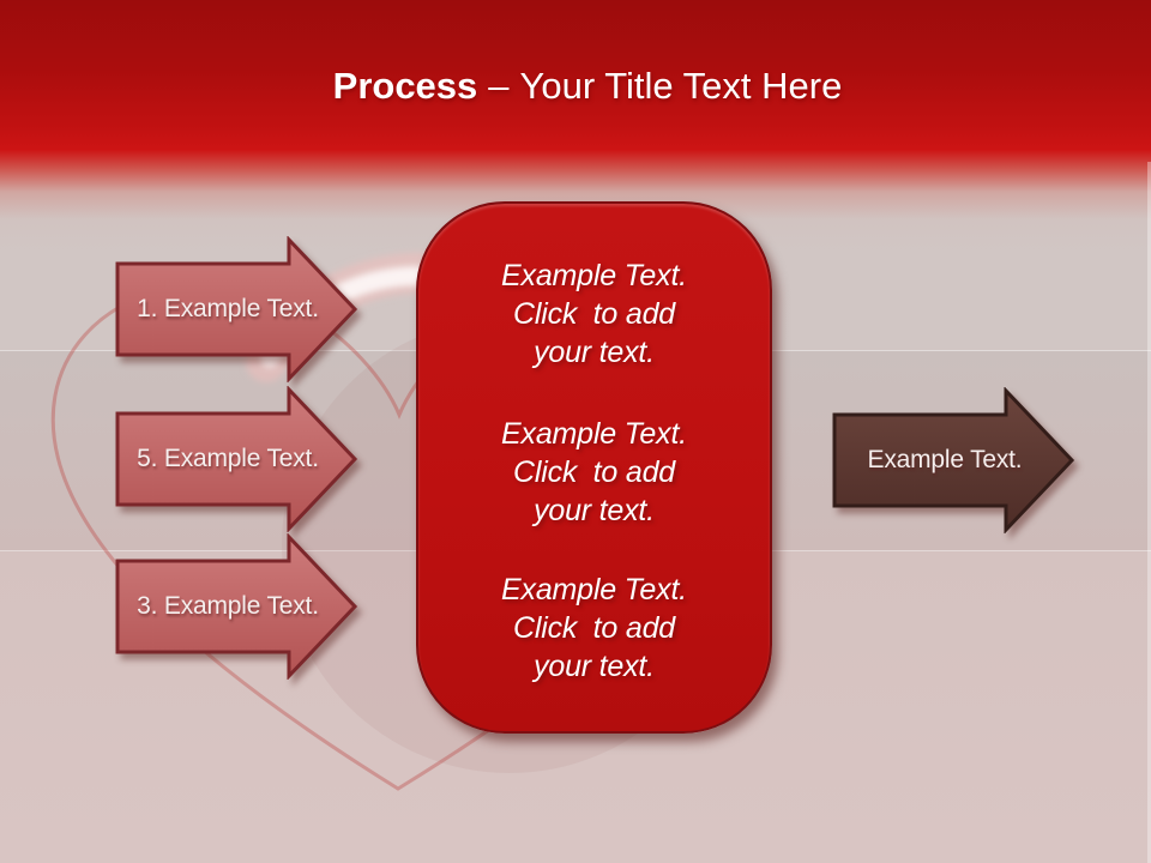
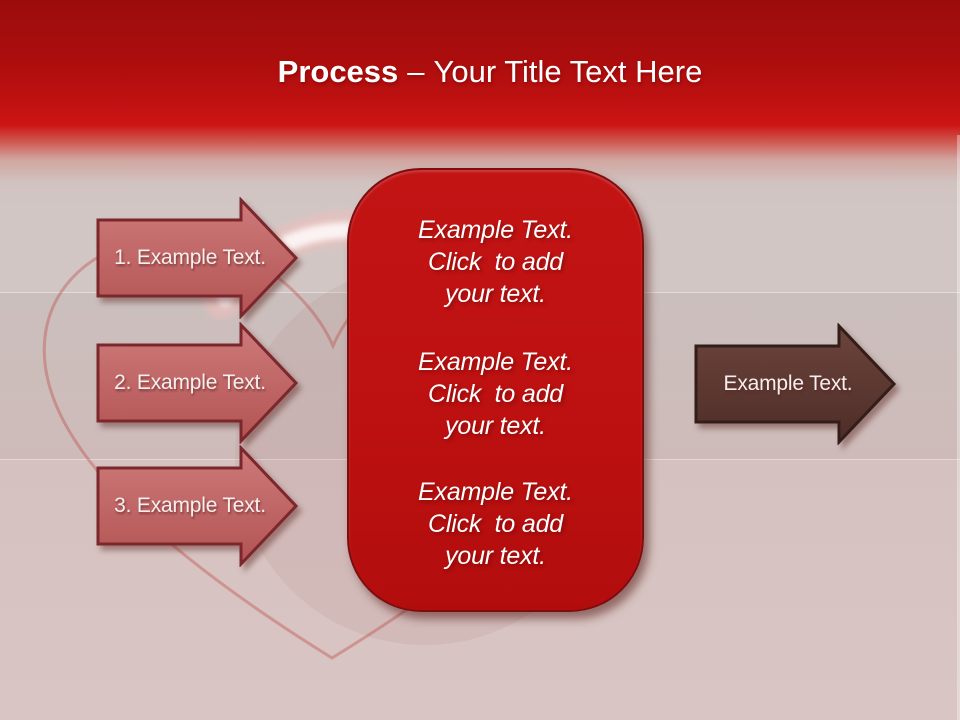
  Process – Your Title Text Here
  1. Example Text.
- 5. Example Text.
+ 2. Example Text.
  3. Example Text.
  Example Text.
  Click to add
  your text.
  Example Text.
  Click to add
  your text.
  Example Text.
  Click to add
  your text.
  Example Text.
